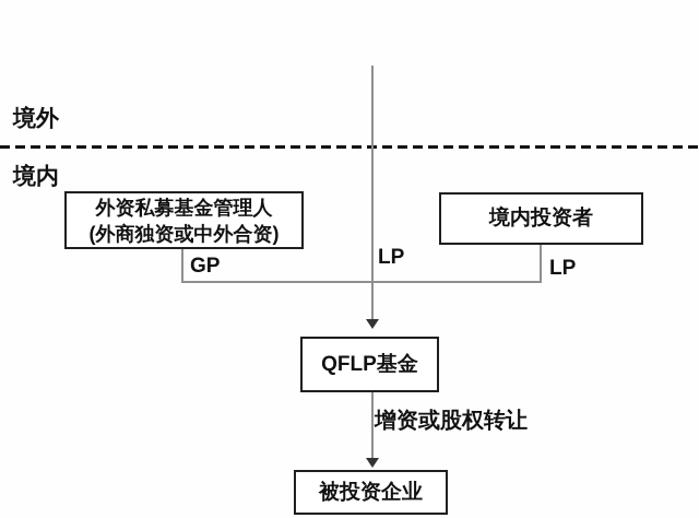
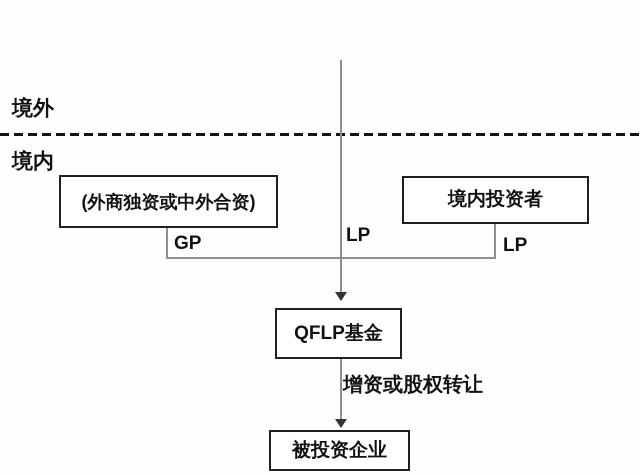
  境外
  境内
  GP
  LP
  LP
  增资或股权转让
- 外资私募基金管理人
  (外商独资或中外合资)
  境内投资者
  QFLP基金
  被投资企业
